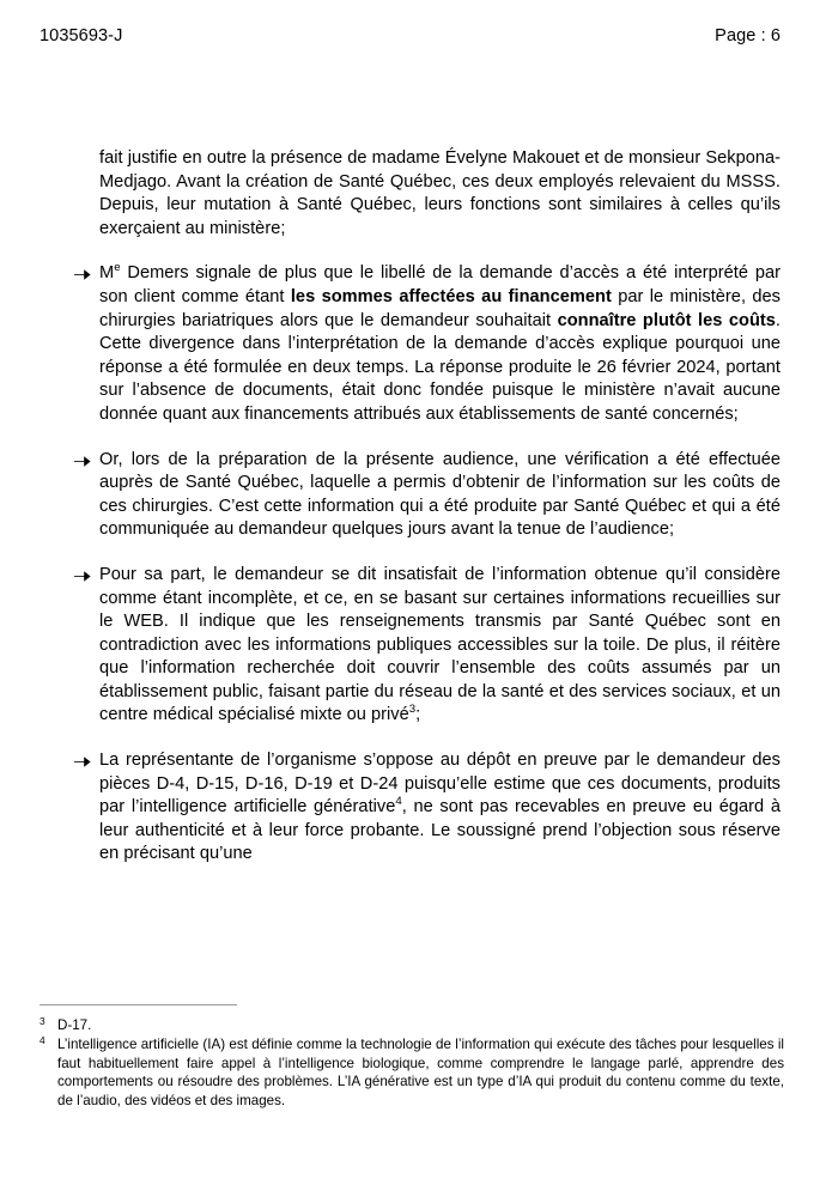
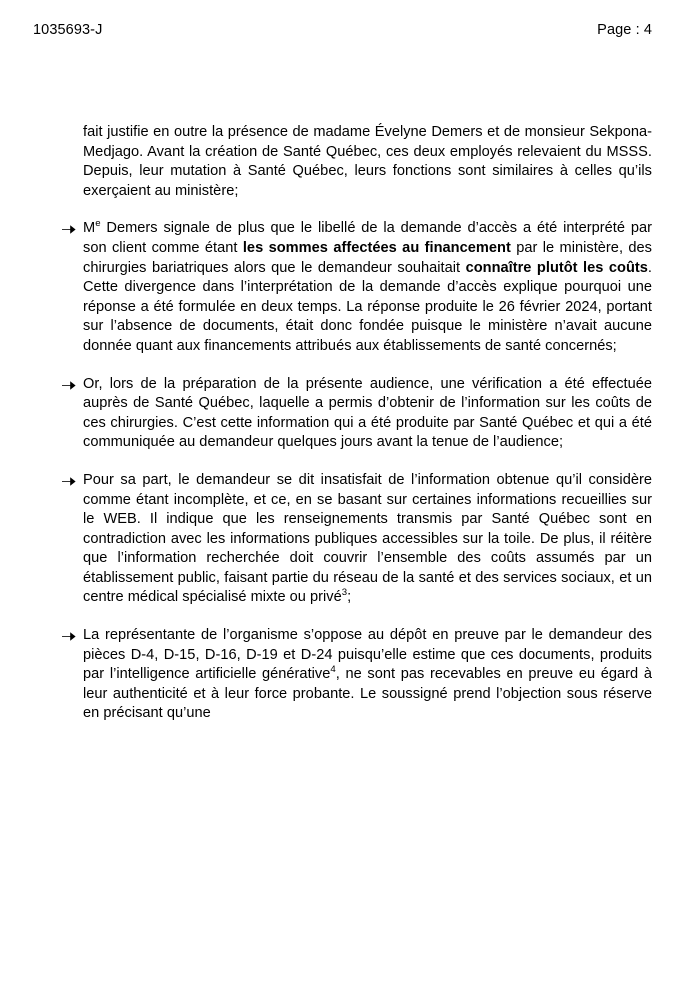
  1035693-J
- Page : 6
+ Page : 4
- fait justifie en outre la présence de madame Évelyne Makouet et de monsieur Sekpona-Medjago. Avant la création de Santé Québec, ces deux employés relevaient du MSSS. Depuis, leur mutation à Santé Québec, leurs fonctions sont similaires à celles qu’ils exerçaient au ministère;
+ fait justifie en outre la présence de madame Évelyne Demers et de monsieur Sekpona-Medjago. Avant la création de Santé Québec, ces deux employés relevaient du MSSS. Depuis, leur mutation à Santé Québec, leurs fonctions sont similaires à celles qu’ils exerçaient au ministère;
  Me Demers signale de plus que le libellé de la demande d’accès a été interprété par son client comme étant les sommes affectées au financement par le ministère, des chirurgies bariatriques alors que le demandeur souhaitait connaître plutôt les coûts. Cette divergence dans l’interprétation de la demande d’accès explique pourquoi une réponse a été formulée en deux temps. La réponse produite le 26 février 2024, portant sur l’absence de documents, était donc fondée puisque le ministère n’avait aucune donnée quant aux financements attribués aux établissements de santé concernés;
  Or, lors de la préparation de la présente audience, une vérification a été effectuée auprès de Santé Québec, laquelle a permis d’obtenir de l’information sur les coûts de ces chirurgies. C’est cette information qui a été produite par Santé Québec et qui a été communiquée au demandeur quelques jours avant la tenue de l’audience;
  Pour sa part, le demandeur se dit insatisfait de l’information obtenue qu’il considère comme étant incomplète, et ce, en se basant sur certaines informations recueillies sur le WEB. Il indique que les renseignements transmis par Santé Québec sont en contradiction avec les informations publiques accessibles sur la toile. De plus, il réitère que l’information recherchée doit couvrir l’ensemble des coûts assumés par un établissement public, faisant partie du réseau de la santé et des services sociaux, et un centre médical spécialisé mixte ou privé3;
  La représentante de l’organisme s’oppose au dépôt en preuve par le demandeur des pièces D-4, D-15, D-16, D-19 et D-24 puisqu’elle estime que ces documents, produits par l’intelligence artificielle générative4, ne sont pas recevables en preuve eu égard à leur authenticité et à leur force probante. Le soussigné prend l’objection sous réserve en précisant qu’une
- 3
- D-17.
- 4
- L’intelligence artificielle (IA) est définie comme la technologie de l’information qui exécute des tâches pour lesquelles il faut habituellement faire appel à l’intelligence biologique, comme comprendre le langage parlé, apprendre des comportements ou résoudre des problèmes. L’IA générative est un type d’IA qui produit du contenu comme du texte, de l’audio, des vidéos et des images.
